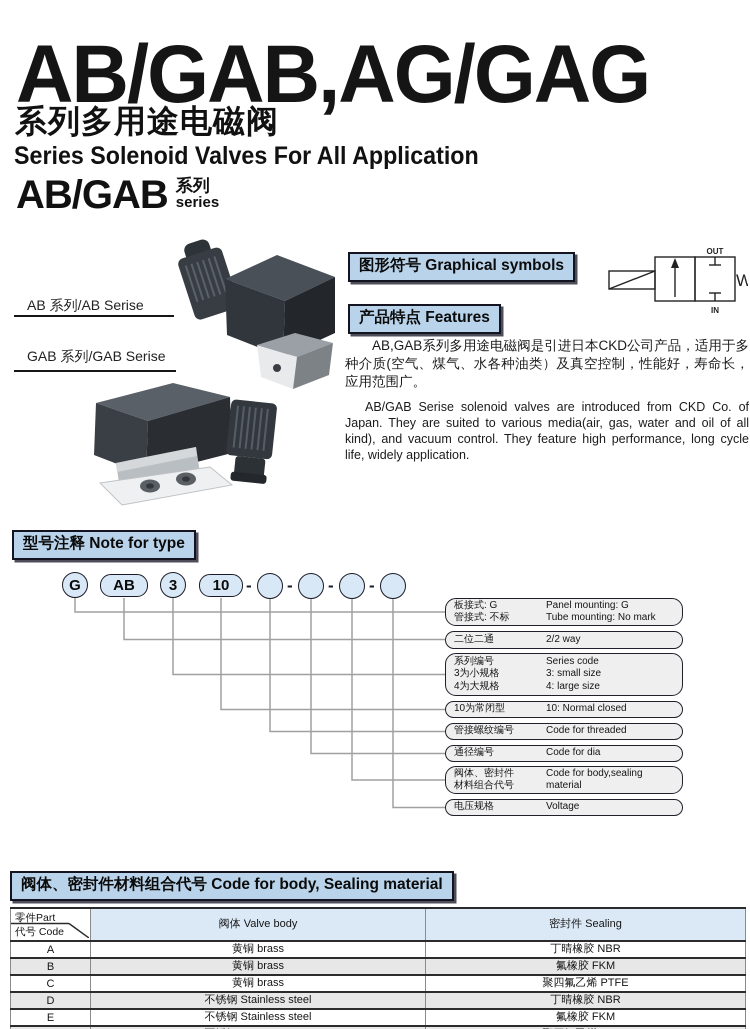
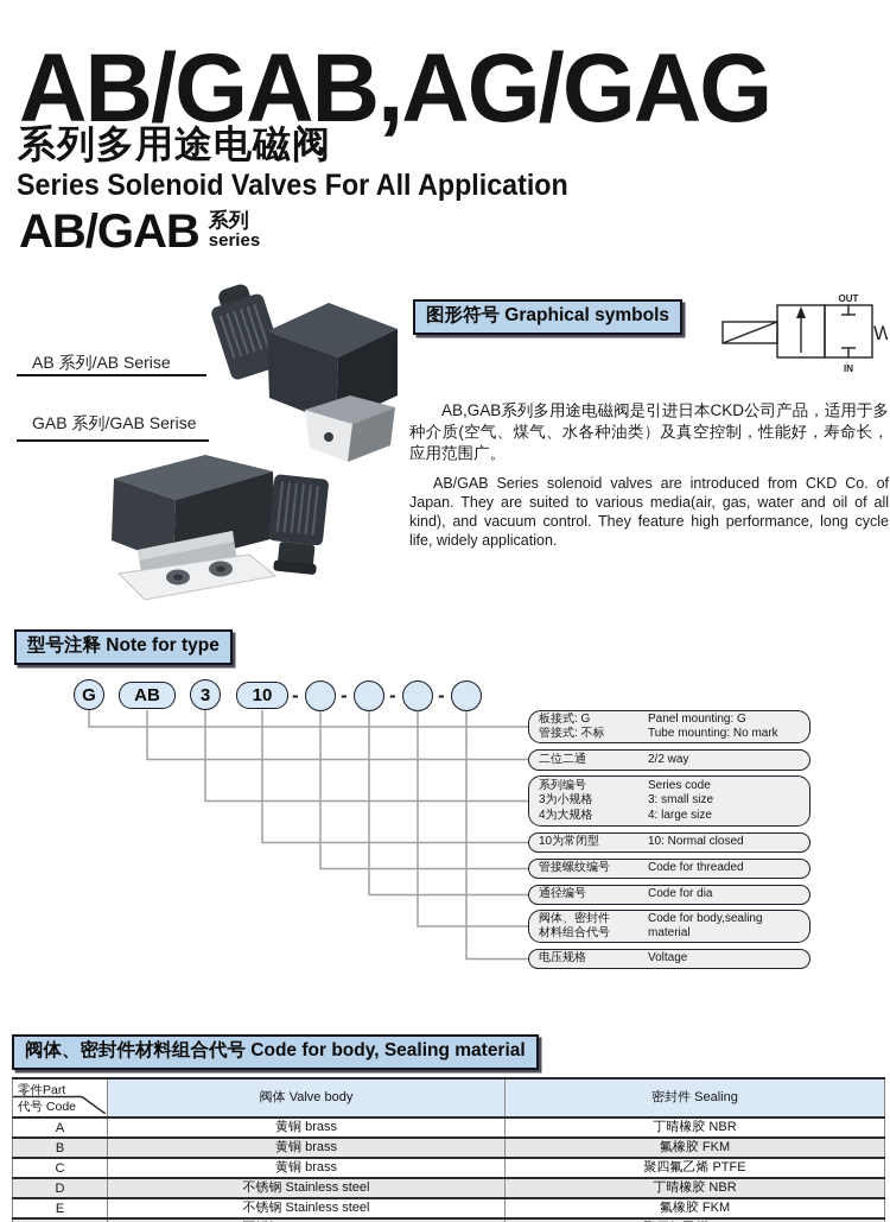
  AB/GAB,AG/GAG
  系列多用途电磁阀
  Series Solenoid Valves For All Application
  AB/GAB
  系列
  series
  AB 系列/AB Serise
  GAB 系列/GAB Serise
  图形符号 Graphical symbols
  OUT
  IN
  W
- 产品特点 Features
  AB,GAB系列多用途电磁阀是引进日本CKD公司产品，适用于多种介质(空气、煤气、水各种油类）及真空控制，性能好，寿命长，应用范围广。
- AB/GAB Serise solenoid valves are introduced from CKD Co. of Japan. They are suited to various media(air, gas, water and oil of all kind), and vacuum control. They feature high performance, long cycle life, widely application.
+ AB/GAB Series solenoid valves are introduced from CKD Co. of Japan. They are suited to various media(air, gas, water and oil of all kind), and vacuum control. They feature high performance, long cycle life, widely application.
  型号注释 Note for type
  G
  AB
  3
  10
  -
  -
  -
  -
  板接式: G
  管接式: 不标
  Panel mounting: G
  Tube mounting: No mark
  二位二通
  2/2 way
  系列编号
  3为小规格
  4为大规格
  Series code
  3: small size
  4: large size
  10为常闭型
  10: Normal closed
  管接螺纹编号
  Code for threaded
  通径编号
  Code for dia
  阀体、密封件
  材料组合代号
  Code for body,sealing material
  电压规格
  Voltage
  阀体、密封件材料组合代号 Code for body, Sealing material
  零件Part 代号 Code	阀体 Valve body	密封件 Sealing
  A	黄铜 brass	丁晴橡胶 NBR
  B	黄铜 brass	氟橡胶 FKM
  C	黄铜 brass	聚四氟乙烯 PTFE
  D	不锈钢 Stainless steel	丁晴橡胶 NBR
  E	不锈钢 Stainless steel	氟橡胶 FKM
